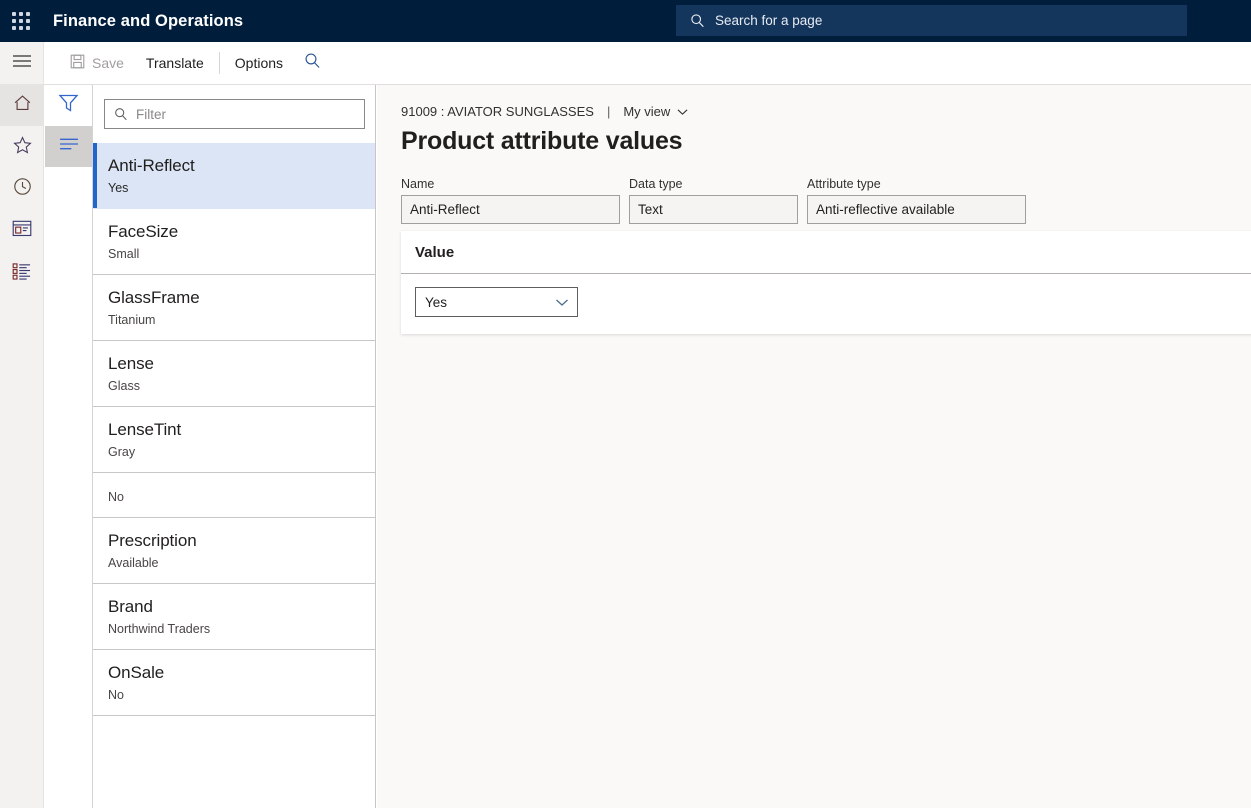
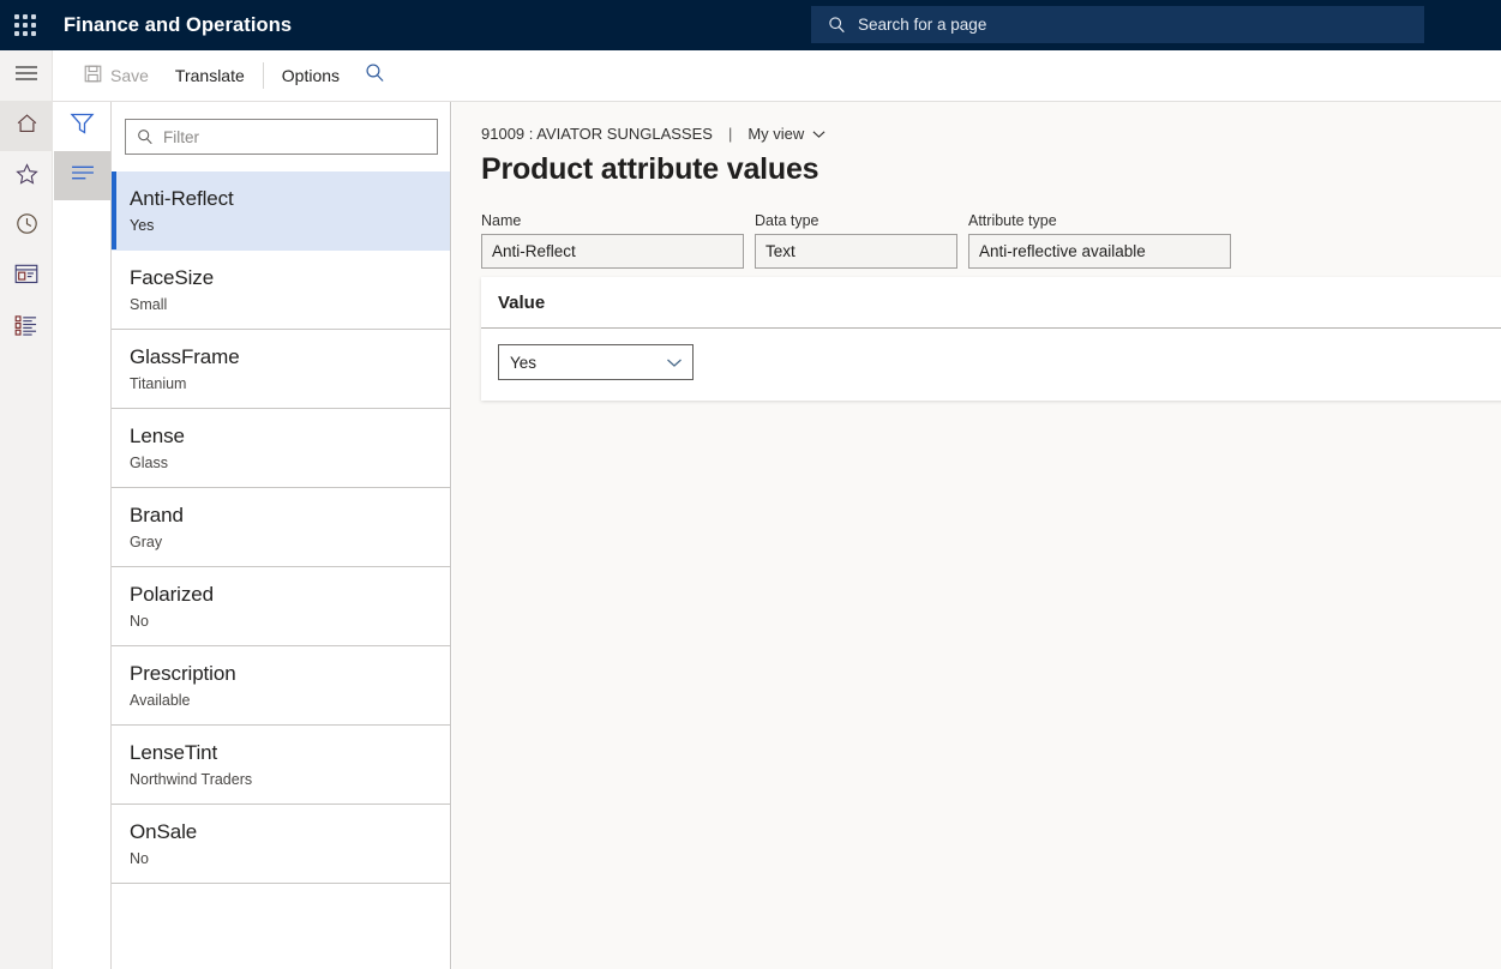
  Finance and Operations
  Search for a page
  Save
  Translate
  Options
  Filter
  Anti-Reflect
  Yes
  FaceSize
  Small
  GlassFrame
  Titanium
  Lense
  Glass
- LenseTint
+ Brand
  Gray
+ Polarized
  No
  Prescription
  Available
- Brand
+ LenseTint
  Northwind Traders
  OnSale
  No
  91009 : AVIATOR SUNGLASSES
  |
  My view
  Product attribute values
  Name
  Anti-Reflect
  Data type
  Text
  Attribute type
  Anti-reflective available
  Value
  Yes
